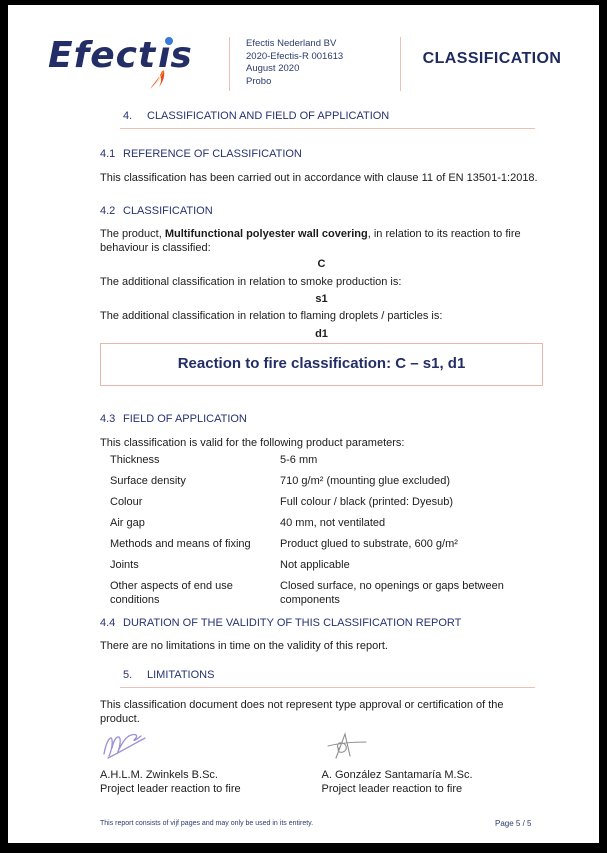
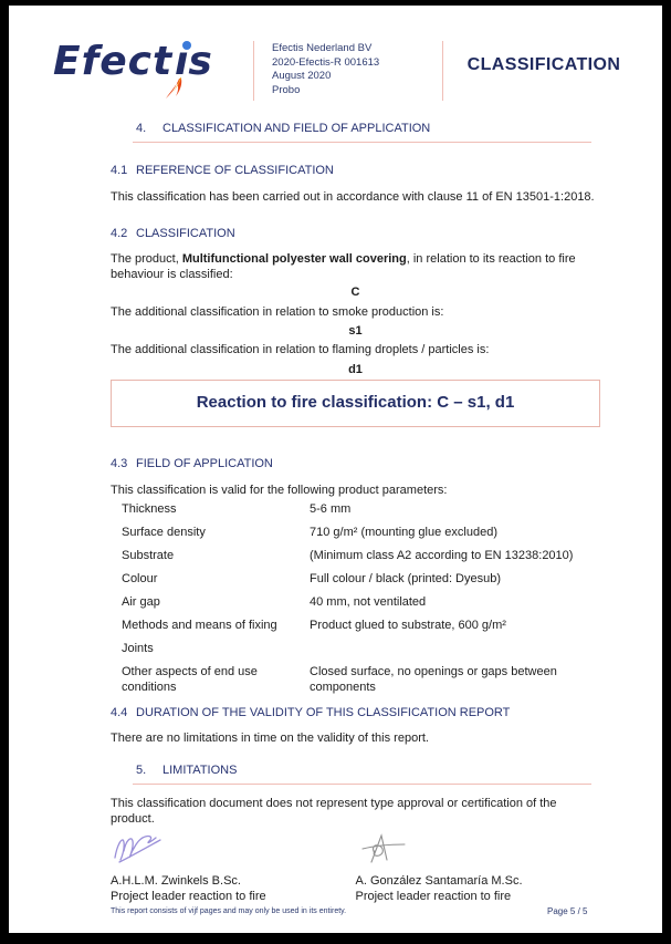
  Efect
  ıs
  Efectis Nederland BV
  2020-Efectis-R 001613
  August 2020
  Probo
  CLASSIFICATION
  4.
  CLASSIFICATION AND FIELD OF APPLICATION
  4.1
  REFERENCE OF CLASSIFICATION
  This classification has been carried out in accordance with clause 11 of EN 13501-1:2018.
  4.2
  CLASSIFICATION
  The product, Multifunctional polyester wall covering, in relation to its reaction to fire behaviour is classified:
  C
  The additional classification in relation to smoke production is:
  s1
  The additional classification in relation to flaming droplets / particles is:
  d1
  Reaction to fire classification: C – s1, d1
  4.3
  FIELD OF APPLICATION
  This classification is valid for the following product parameters:
  Thickness
  5-6 mm
  Surface density
  710 g/m² (mounting glue excluded)
+ Substrate
+ (Minimum class A2 according to EN 13238:2010)
  Colour
  Full colour / black (printed: Dyesub)
  Air gap
  40 mm, not ventilated
  Methods and means of fixing
  Product glued to substrate, 600 g/m²
  Joints
- Not applicable
  Other aspects of end use conditions
  Closed surface, no openings or gaps between components
  4.4
  DURATION OF THE VALIDITY OF THIS CLASSIFICATION REPORT
  There are no limitations in time on the validity of this report.
  5.
  LIMITATIONS
  This classification document does not represent type approval or certification of the product.
  A.H.L.M. Zwinkels B.Sc.
  Project leader reaction to fire
  A. González Santamaría M.Sc.
  Project leader reaction to fire
  Page 5 / 5
